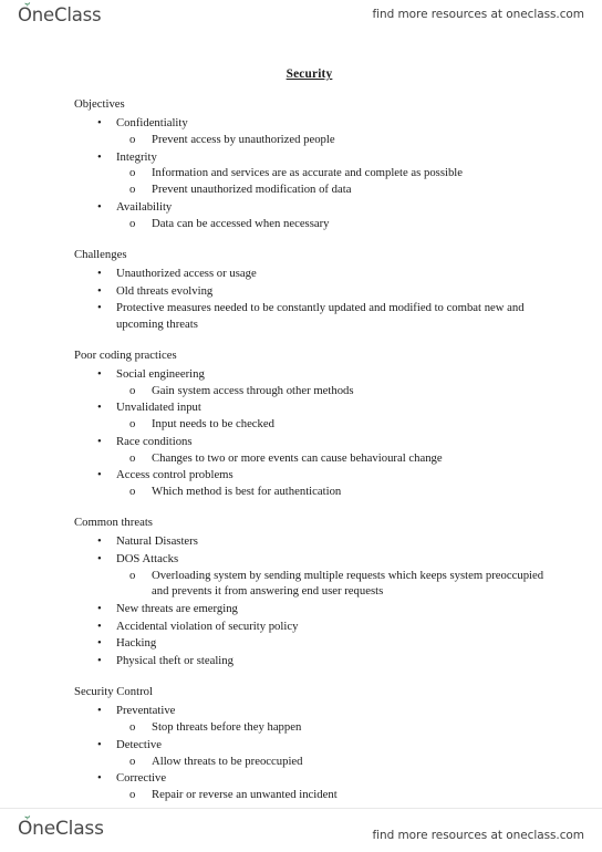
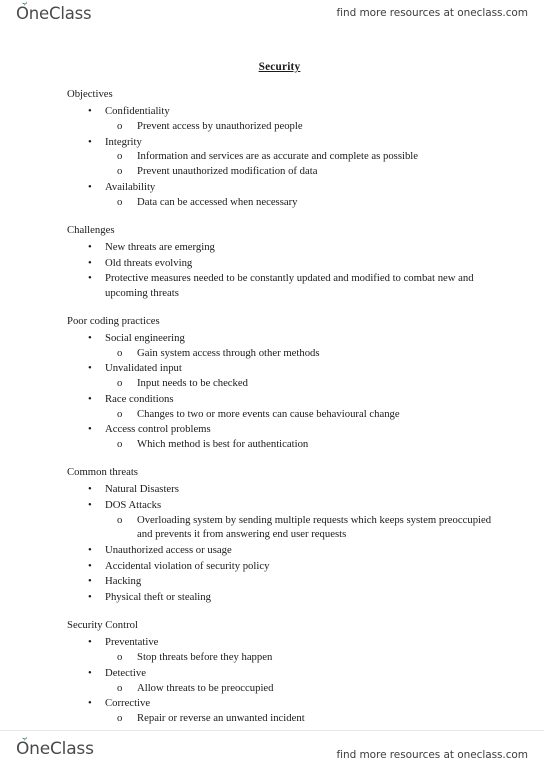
  OneClass
  find more resources at oneclass.com
  Security
  Objectives
  •
  Confidentiality
  o
  Prevent access by unauthorized people
  •
  Integrity
  o
  Information and services are as accurate and complete as possible
  o
  Prevent unauthorized modification of data
  •
  Availability
  o
  Data can be accessed when necessary
  Challenges
  •
- Unauthorized access or usage
+ New threats are emerging
  •
  Old threats evolving
  •
  Protective measures needed to be constantly updated and modified to combat new and upcoming threats
  Poor coding practices
  •
  Social engineering
  o
  Gain system access through other methods
  •
  Unvalidated input
  o
  Input needs to be checked
  •
  Race conditions
  o
  Changes to two or more events can cause behavioural change
  •
  Access control problems
  o
  Which method is best for authentication
  Common threats
  •
  Natural Disasters
  •
  DOS Attacks
  o
  Overloading system by sending multiple requests which keeps system preoccupied and prevents it from answering end user requests
  •
- New threats are emerging
+ Unauthorized access or usage
  •
  Accidental violation of security policy
  •
  Hacking
  •
  Physical theft or stealing
  Security Control
  •
  Preventative
  o
  Stop threats before they happen
  •
  Detective
  o
  Allow threats to be preoccupied
  •
  Corrective
  o
  Repair or reverse an unwanted incident
  OneClass
  find more resources at oneclass.com
